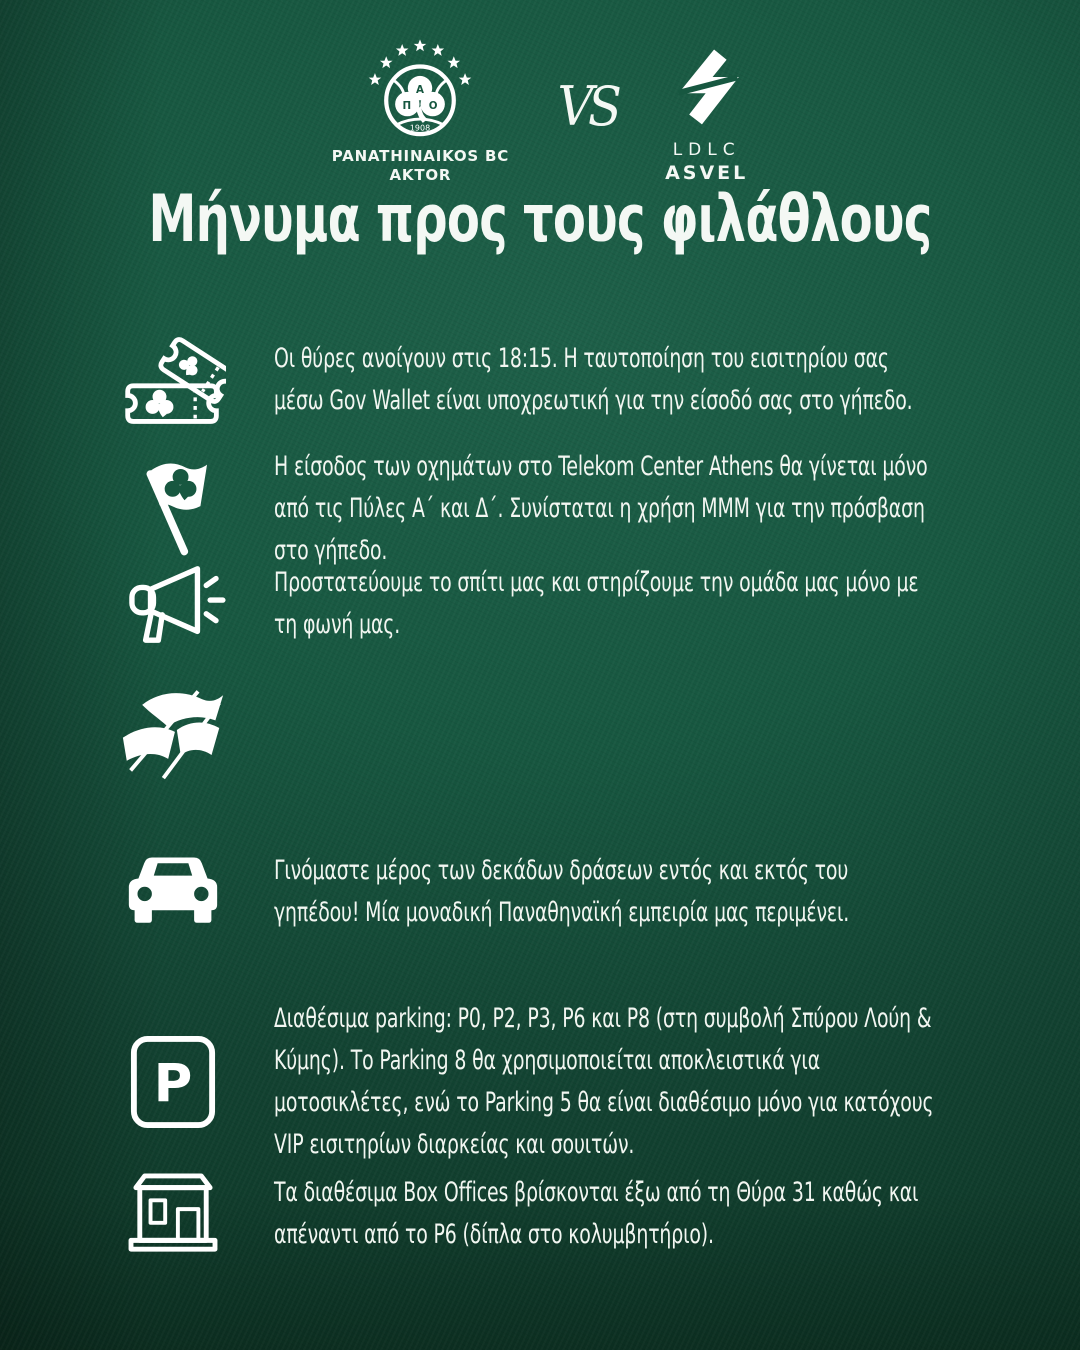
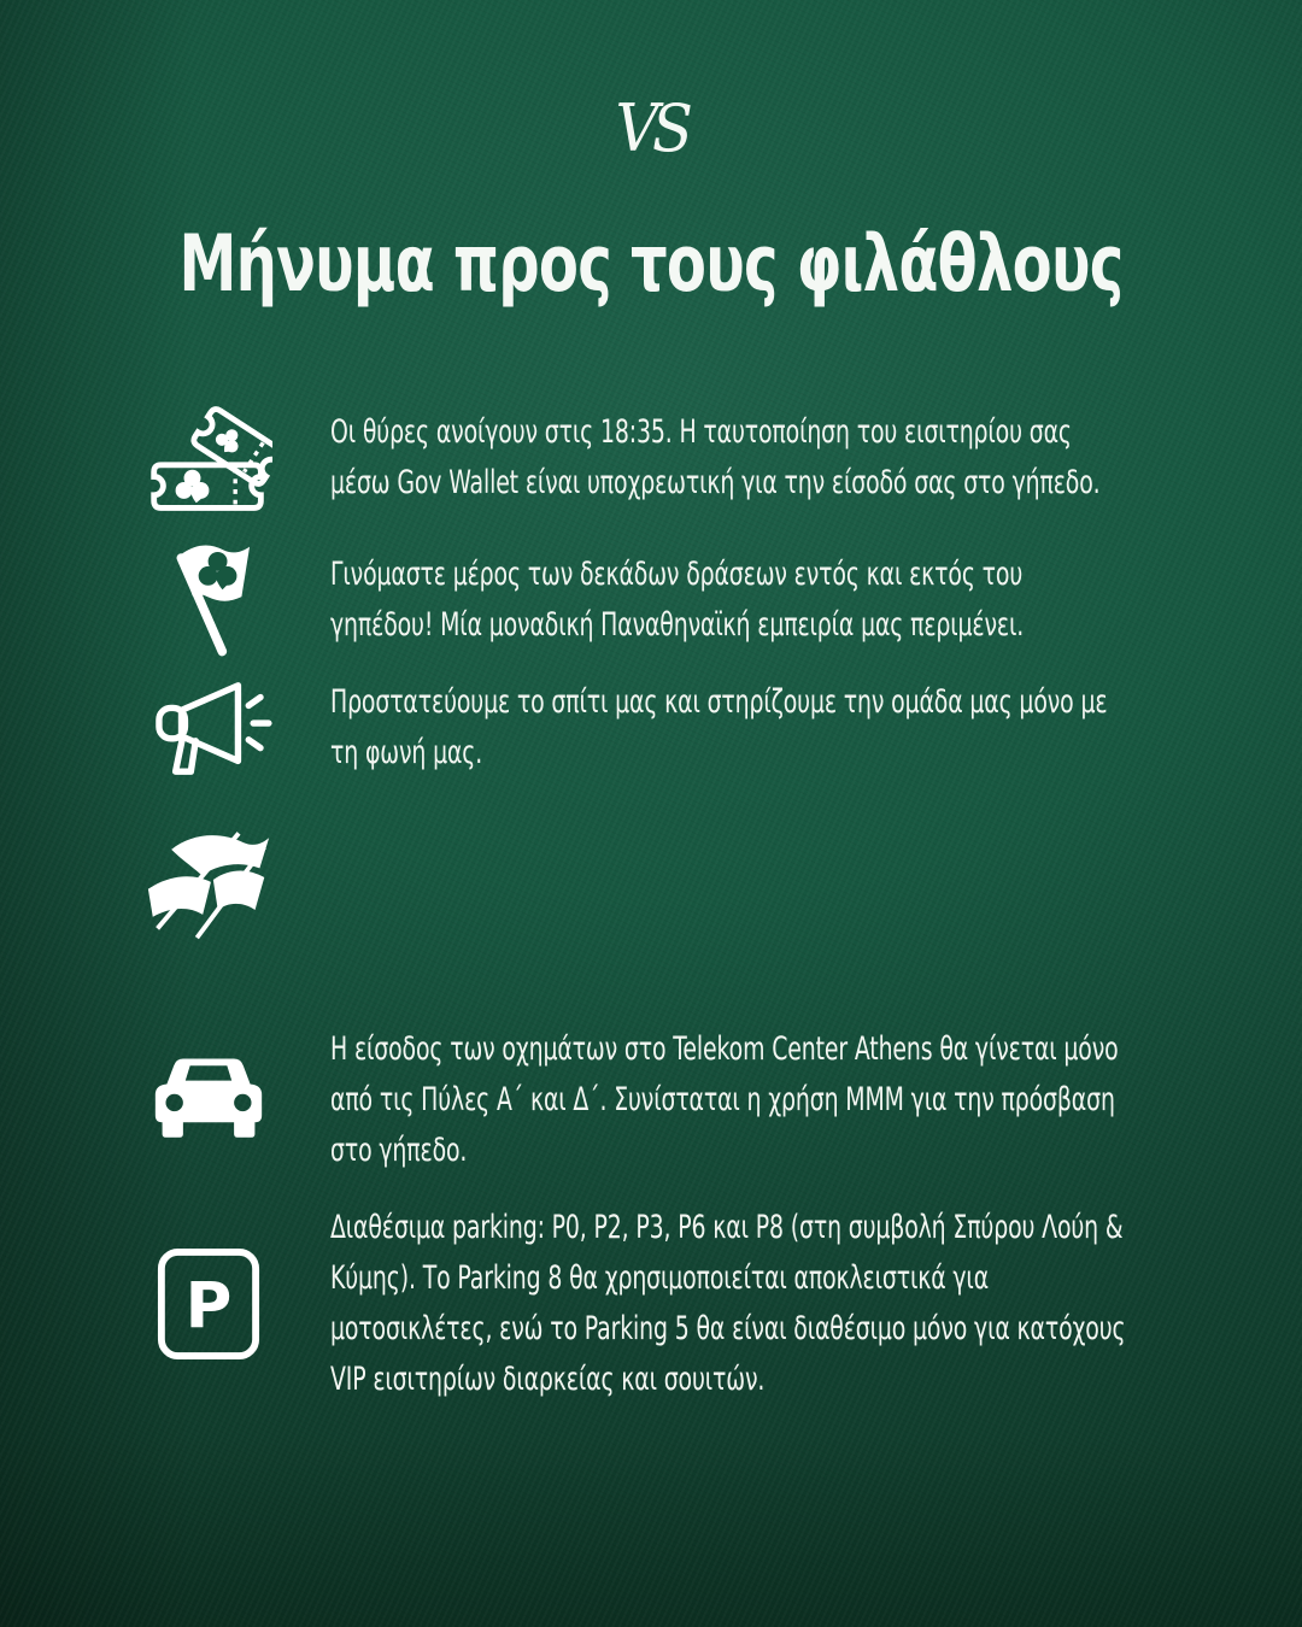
- Α
- Π
- Ο
- 1908
- PANATHINAIKOS BC
- AKTOR
  VS
- LDLC
- ASVEL
  Μήνυμα προς τους φιλάθλους
- Οι θύρες ανοίγουν στις 18:15. Η ταυτοποίηση του εισιτηρίου σας μέσω Gov Wallet είναι υποχρεωτική για την είσοδό σας στο γήπεδο.
+ Οι θύρες ανοίγουν στις 18:35. Η ταυτοποίηση του εισιτηρίου σας μέσω Gov Wallet είναι υποχρεωτική για την είσοδό σας στο γήπεδο.
- Η είσοδος των οχημάτων στο Telekom Center Athens θα γίνεται μόνο από τις Πύλες Α΄ και Δ΄. Συνίσταται η χρήση ΜΜΜ για την πρόσβαση στο γήπεδο.
+ Γινόμαστε μέρος των δεκάδων δράσεων εντός και εκτός του γηπέδου! Μία μοναδική Παναθηναϊκή εμπειρία μας περιμένει.
  Προστατεύουμε το σπίτι μας και στηρίζουμε την ομάδα μας μόνο με τη φωνή μας.
- Γινόμαστε μέρος των δεκάδων δράσεων εντός και εκτός του γηπέδου! Μία μοναδική Παναθηναϊκή εμπειρία μας περιμένει.
+ Η είσοδος των οχημάτων στο Telekom Center Athens θα γίνεται μόνο από τις Πύλες Α΄ και Δ΄. Συνίσταται η χρήση ΜΜΜ για την πρόσβαση στο γήπεδο.
  P
  Διαθέσιμα parking: P0, P2, P3, P6 και P8 (στη συμβολή Σπύρου Λούη & Κύμης). Το Parking 8 θα χρησιμοποιείται αποκλειστικά για μοτοσικλέτες, ενώ το Parking 5 θα είναι διαθέσιμο μόνο για κατόχους VIP εισιτηρίων διαρκείας και σουιτών.
- Τα διαθέσιμα Box Offices βρίσκονται έξω από τη Θύρα 31 καθώς και απέναντι από το P6 (δίπλα στο κολυμβητήριο).
